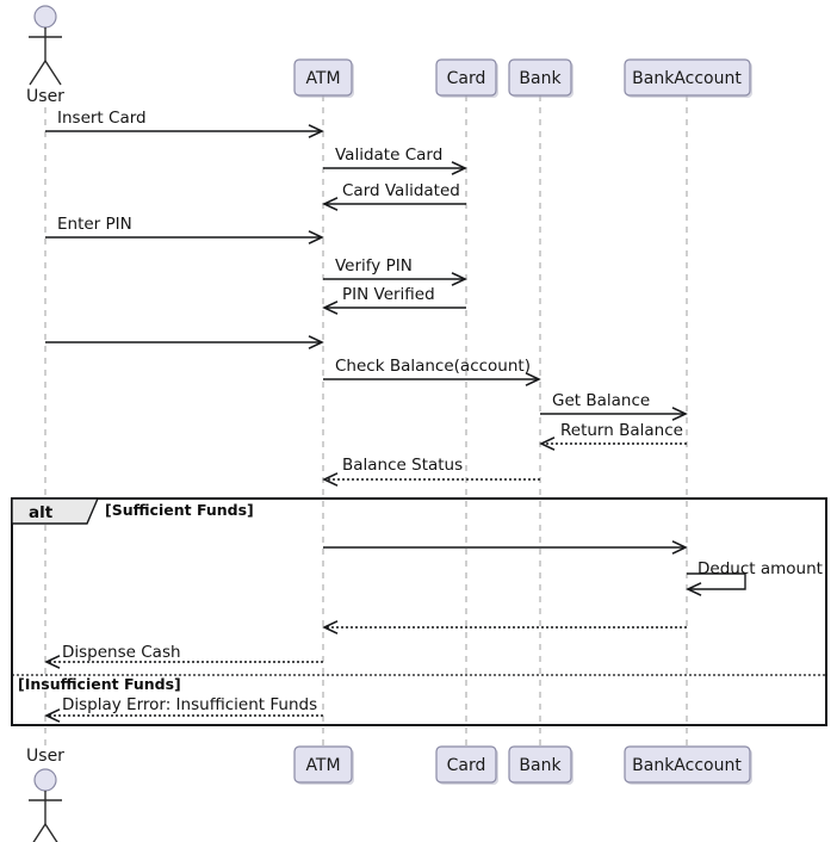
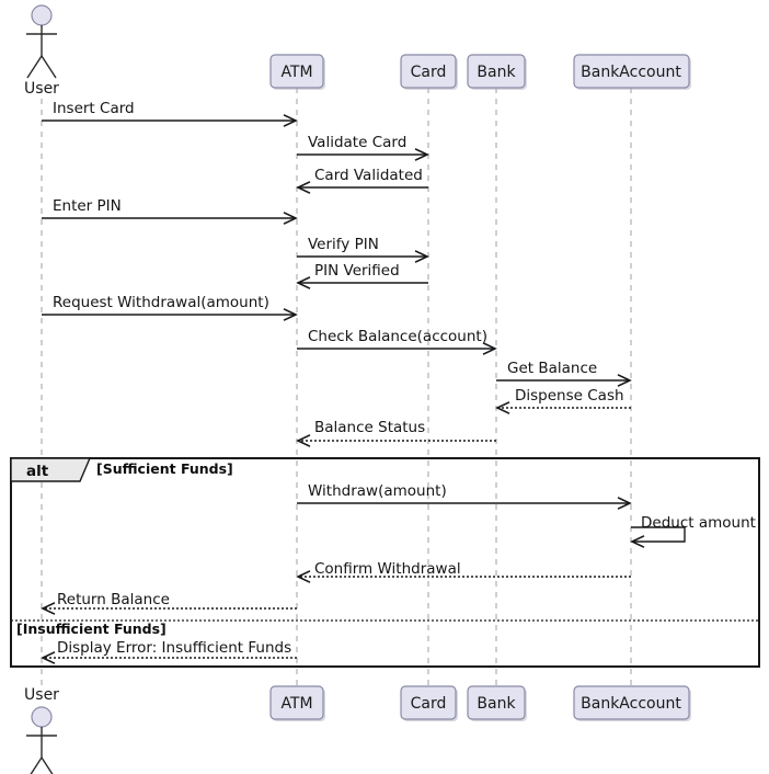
  User
  ATM
  Card
  Bank
  BankAccount
  alt
  [Sufficient Funds]
  [Insufficient Funds]
  Insert Card
  Validate Card
  Card Validated
  Enter PIN
  Verify PIN
  PIN Verified
+ Request Withdrawal(amount)
  Check Balance(account)
  Get Balance
- Return Balance
+ Dispense Cash
  Balance Status
+ Withdraw(amount)
  Deduct amount
+ Confirm Withdrawal
- Dispense Cash
+ Return Balance
  Display Error: Insufficient Funds
  User
  ATM
  Card
  Bank
  BankAccount
